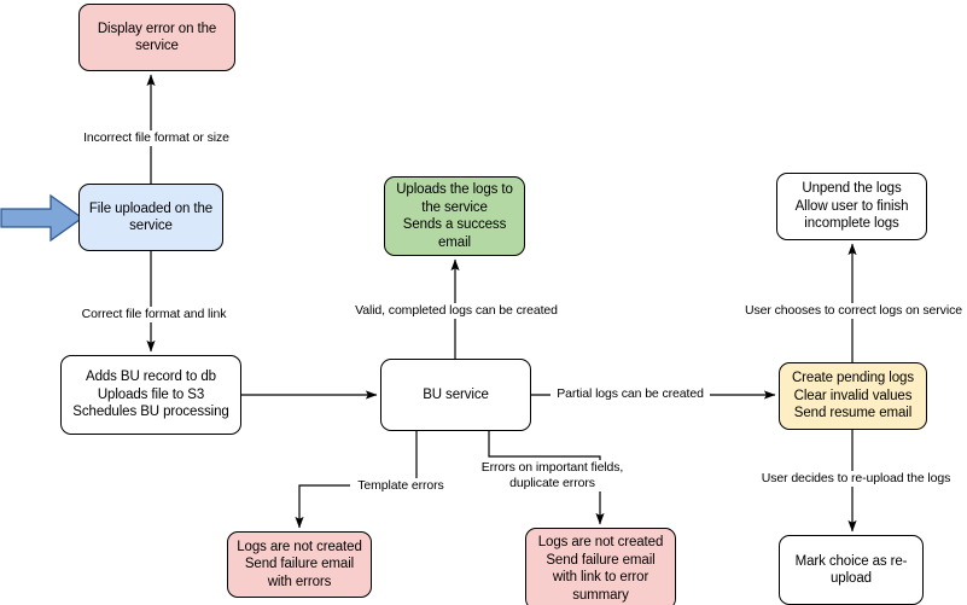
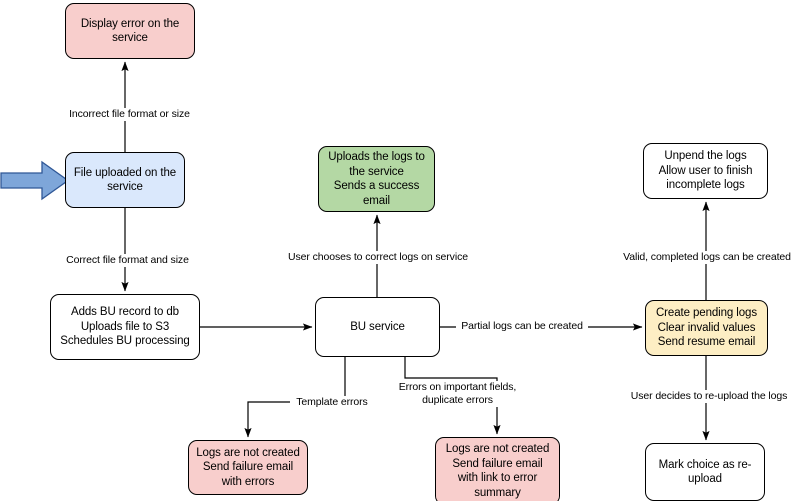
  Display error on the
  service
  File uploaded on the
  service
  Adds BU record to db
  Uploads file to S3
  Schedules BU processing
  BU service
  Uploads the logs to
  the service
  Sends a success
  email
  Unpend the logs
  Allow user to finish
  incomplete logs
  Create pending logs
  Clear invalid values
  Send resume email
  Logs are not created
  Send failure email
  with errors
  Logs are not created
  Send failure email
  with link to error
  summary
  Mark choice as re-
  upload
  Incorrect file format or size
- Correct file format and link
+ Correct file format and size
- Valid, completed logs can be created
+ User chooses to correct logs on service
  Partial logs can be created
  Template errors
  Errors on important fields,
  duplicate errors
- User chooses to correct logs on service
+ Valid, completed logs can be created
  User decides to re-upload the logs
